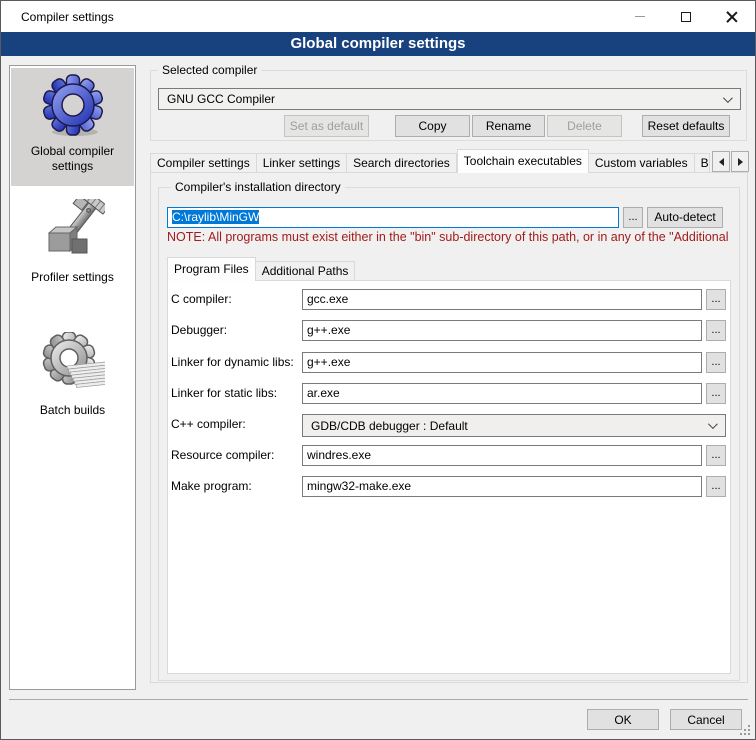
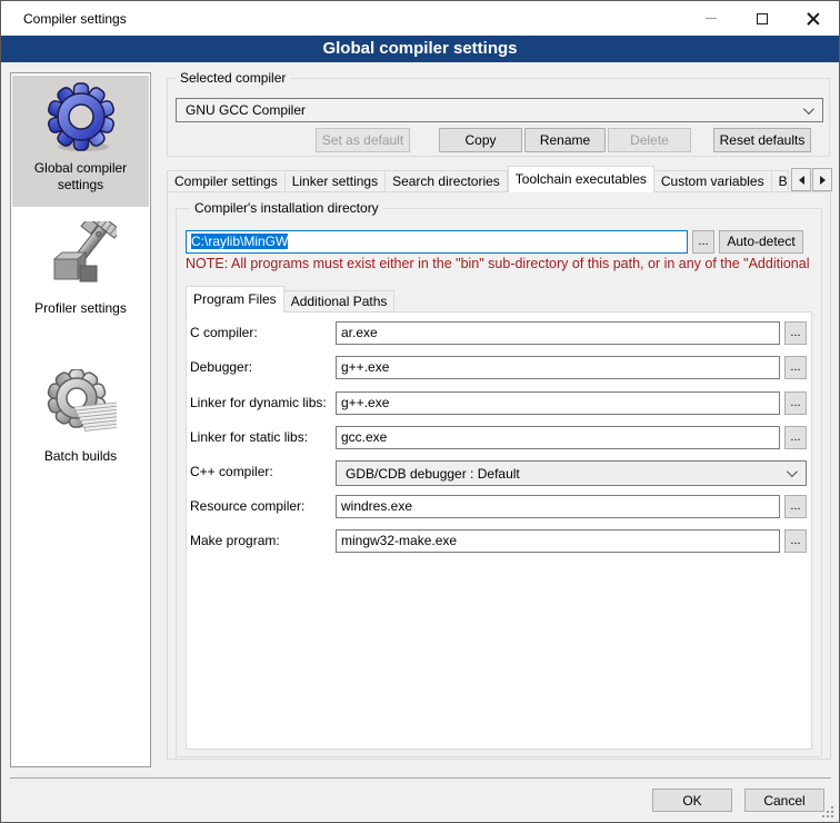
  Compiler settings
  Global compiler settings
  Global compiler settings
  Profiler settings
  Batch builds
  Selected compiler
  GNU GCC Compiler
  Set as default
  Copy
  Rename
  Delete
  Reset defaults
  Compiler settings
  Linker settings
  Search directories
  Toolchain executables
  Custom variables
  Compiler's installation directory
  C:\raylib\MinGW
  ...
  Auto-detect
  NOTE: All programs must exist either in the "bin" sub-directory of this path, or in any of the "Additional
  Program Files
  Additional Paths
  C compiler:
- gcc.exe
+ ar.exe
  ...
  Debugger:
  g++.exe
  ...
  Linker for dynamic libs:
  g++.exe
  ...
  Linker for static libs:
- ar.exe
+ gcc.exe
  ...
  C++ compiler:
  GDB/CDB debugger : Default
  Resource compiler:
  windres.exe
  ...
  Make program:
  mingw32-make.exe
  ...
  OK
  Cancel
